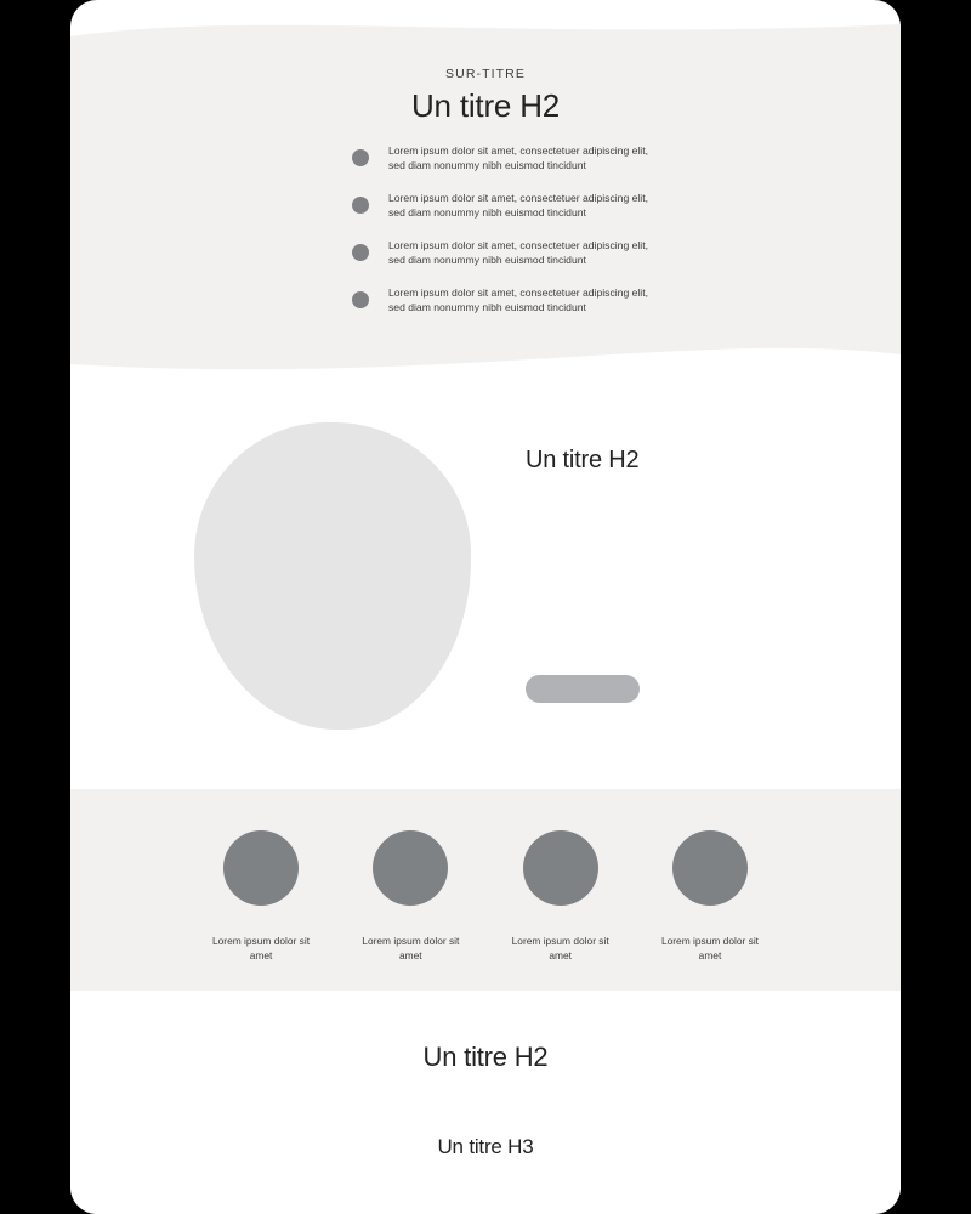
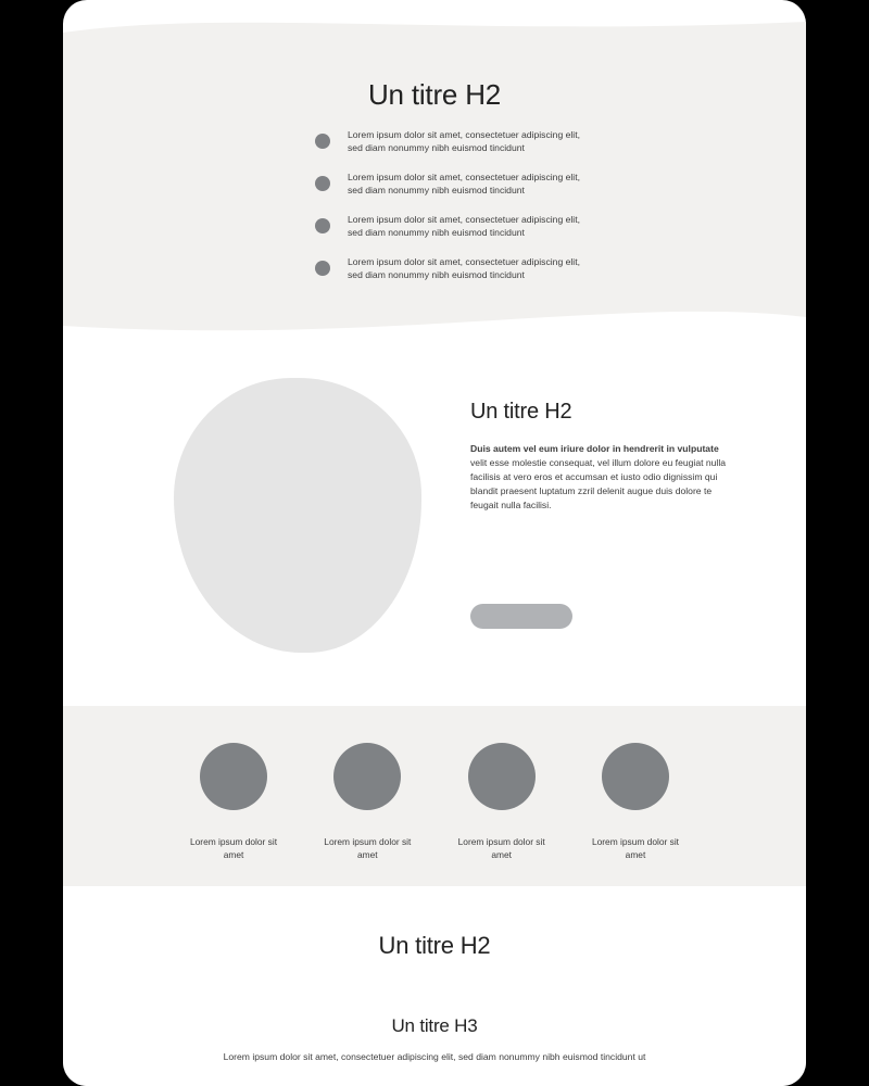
- SUR-TITRE
  Un titre H2
  Lorem ipsum dolor sit amet, consectetuer adipiscing elit, sed diam nonummy nibh euismod tincidunt
  Lorem ipsum dolor sit amet, consectetuer adipiscing elit, sed diam nonummy nibh euismod tincidunt
  Lorem ipsum dolor sit amet, consectetuer adipiscing elit, sed diam nonummy nibh euismod tincidunt
  Lorem ipsum dolor sit amet, consectetuer adipiscing elit, sed diam nonummy nibh euismod tincidunt
  Un titre H2
+ Duis autem vel eum iriure dolor in hendrerit in vulputate velit esse molestie consequat, vel illum dolore eu feugiat nulla facilisis at vero eros et accumsan et iusto odio dignissim qui blandit praesent luptatum zzril delenit augue duis dolore te feugait nulla facilisi.
  Lorem ipsum dolor sit amet
  Lorem ipsum dolor sit amet
  Lorem ipsum dolor sit amet
  Lorem ipsum dolor sit amet
  Un titre H2
  Un titre H3
+ Lorem ipsum dolor sit amet, consectetuer adipiscing elit, sed diam nonummy nibh euismod tincidunt ut
